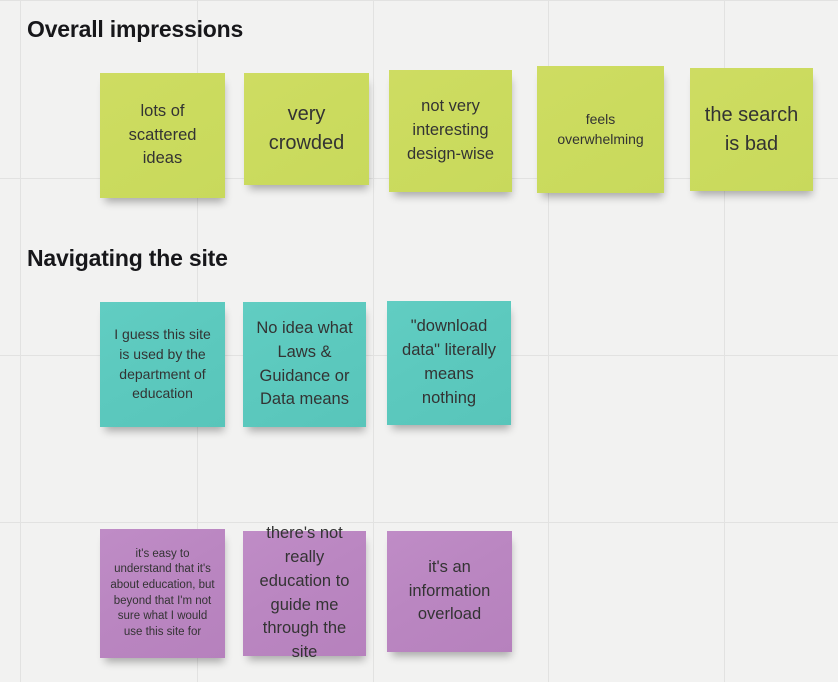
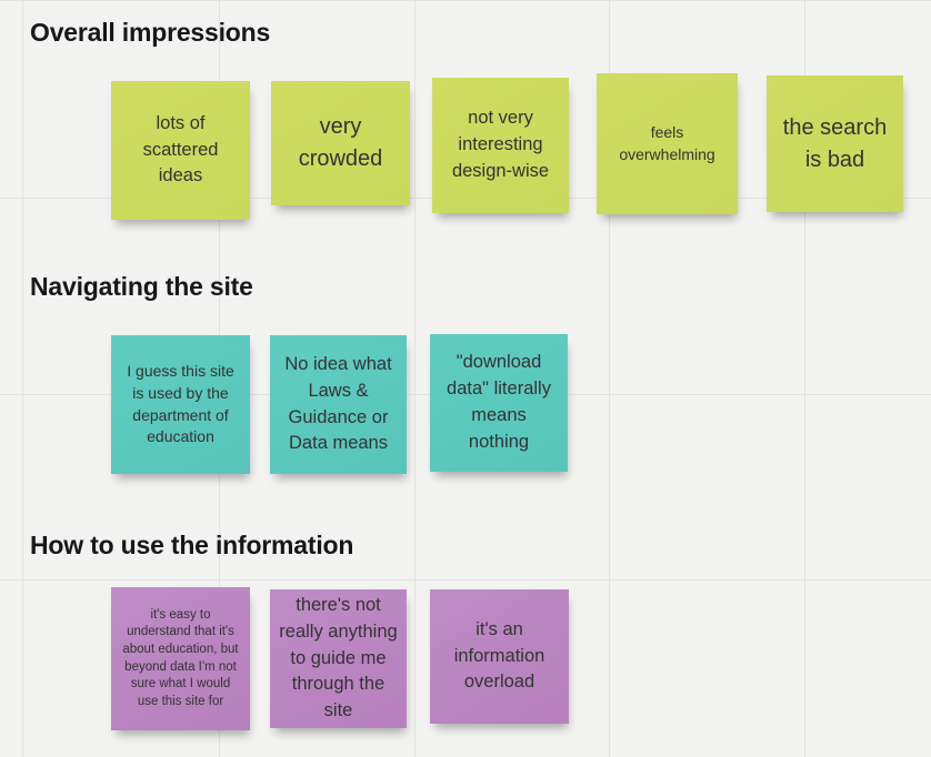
  Overall impressions
  lots of scattered ideas
  very crowded
  not very interesting design-wise
  feels overwhelming
  the search is bad
  Navigating the site
  I guess this site is used by the department of education
  No idea what Laws & Guidance or Data means
  "download data" literally means nothing
+ How to use the information
- it's easy to understand that it's about education, but beyond that I'm not sure what I would use this site for
+ it's easy to understand that it's about education, but beyond data I'm not sure what I would use this site for
- there's not really education to guide me through the site
+ there's not really anything to guide me through the site
  it's an information overload
